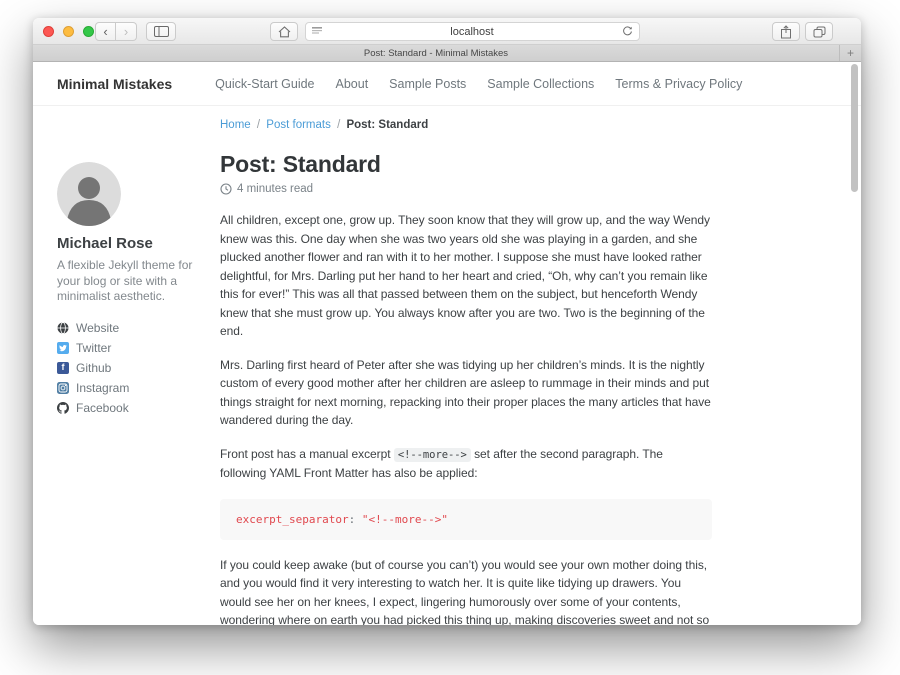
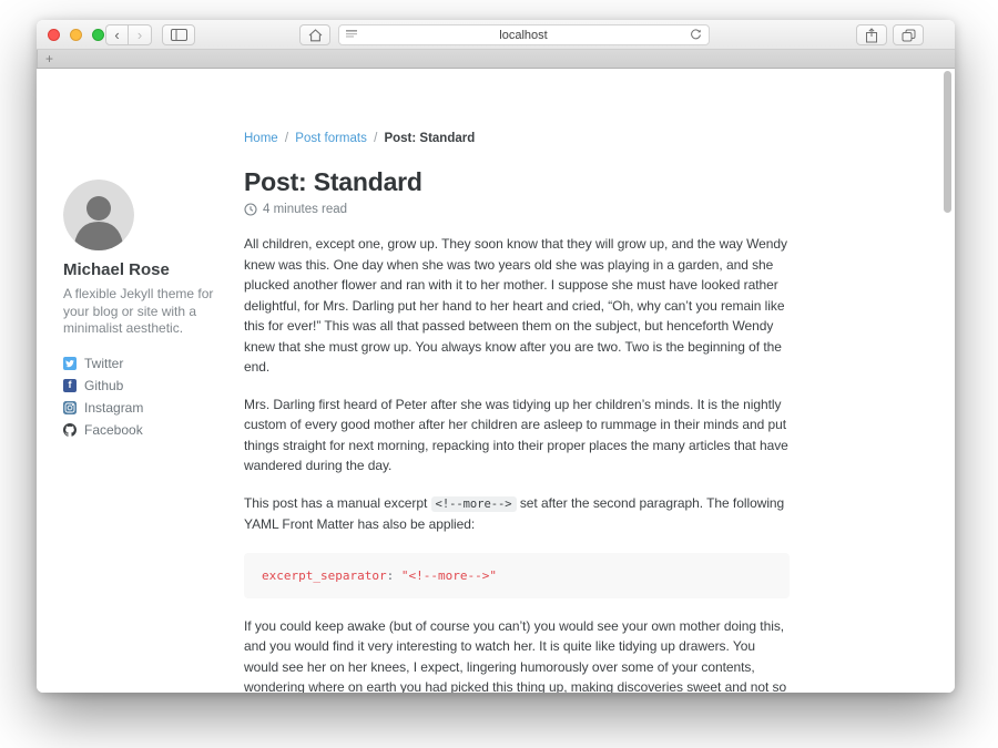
  ‹
  ›
  localhost
- Post: Standard - Minimal Mistakes
  +
- Minimal Mistakes
- Quick-Start Guide
- About
- Sample Posts
- Sample Collections
- Terms & Privacy Policy
  Michael Rose
  A flexible Jekyll theme for your blog or site with a minimalist aesthetic.
- Website
  Twitter
  f
  Github
  Instagram
  Facebook
  Home / Post formats / Post: Standard
  Post: Standard
  4 minutes read
  All children, except one, grow up. They soon know that they will grow up, and the way Wendy knew was this. One day when she was two years old she was playing in a garden, and she plucked another flower and ran with it to her mother. I suppose she must have looked rather delightful, for Mrs. Darling put her hand to her heart and cried, “Oh, why can’t you remain like this for ever!” This was all that passed between them on the subject, but henceforth Wendy knew that she must grow up. You always know after you are two. Two is the beginning of the end.
  Mrs. Darling first heard of Peter after she was tidying up her children’s minds. It is the nightly custom of every good mother after her children are asleep to rummage in their minds and put things straight for next morning, repacking into their proper places the many articles that have wandered during the day.
- Front post has a manual excerpt <!--more--> set after the second paragraph. The following YAML Front Matter has also be applied:
+ This post has a manual excerpt <!--more--> set after the second paragraph. The following YAML Front Matter has also be applied:
  excerpt_separator: "<!--more-->"
